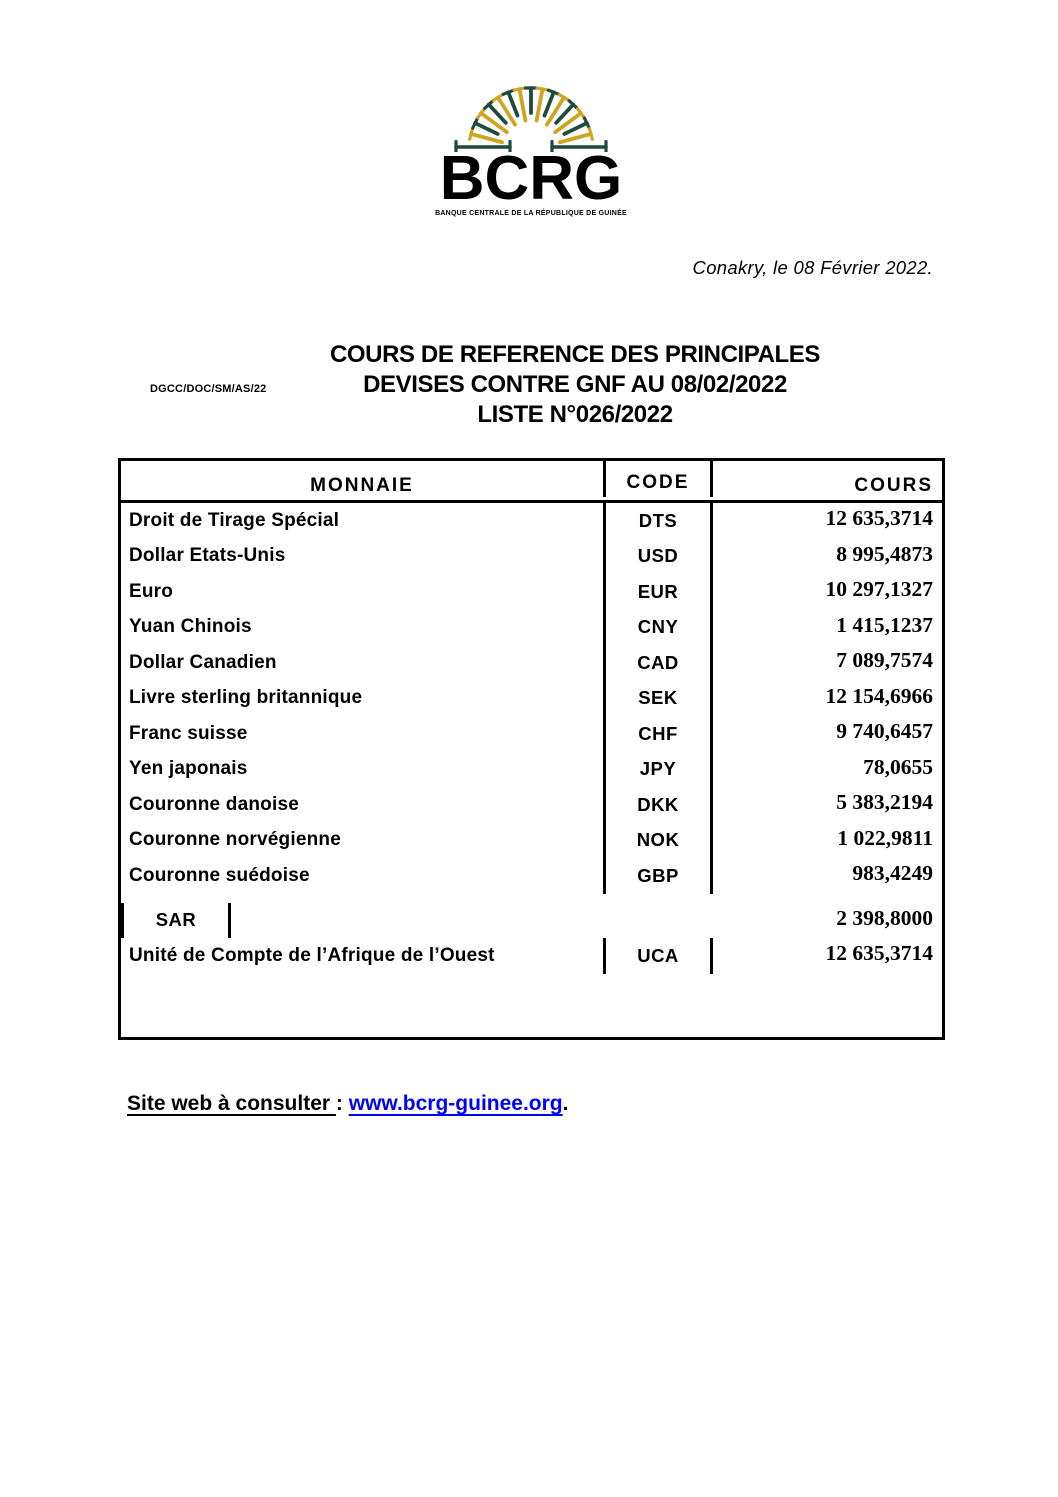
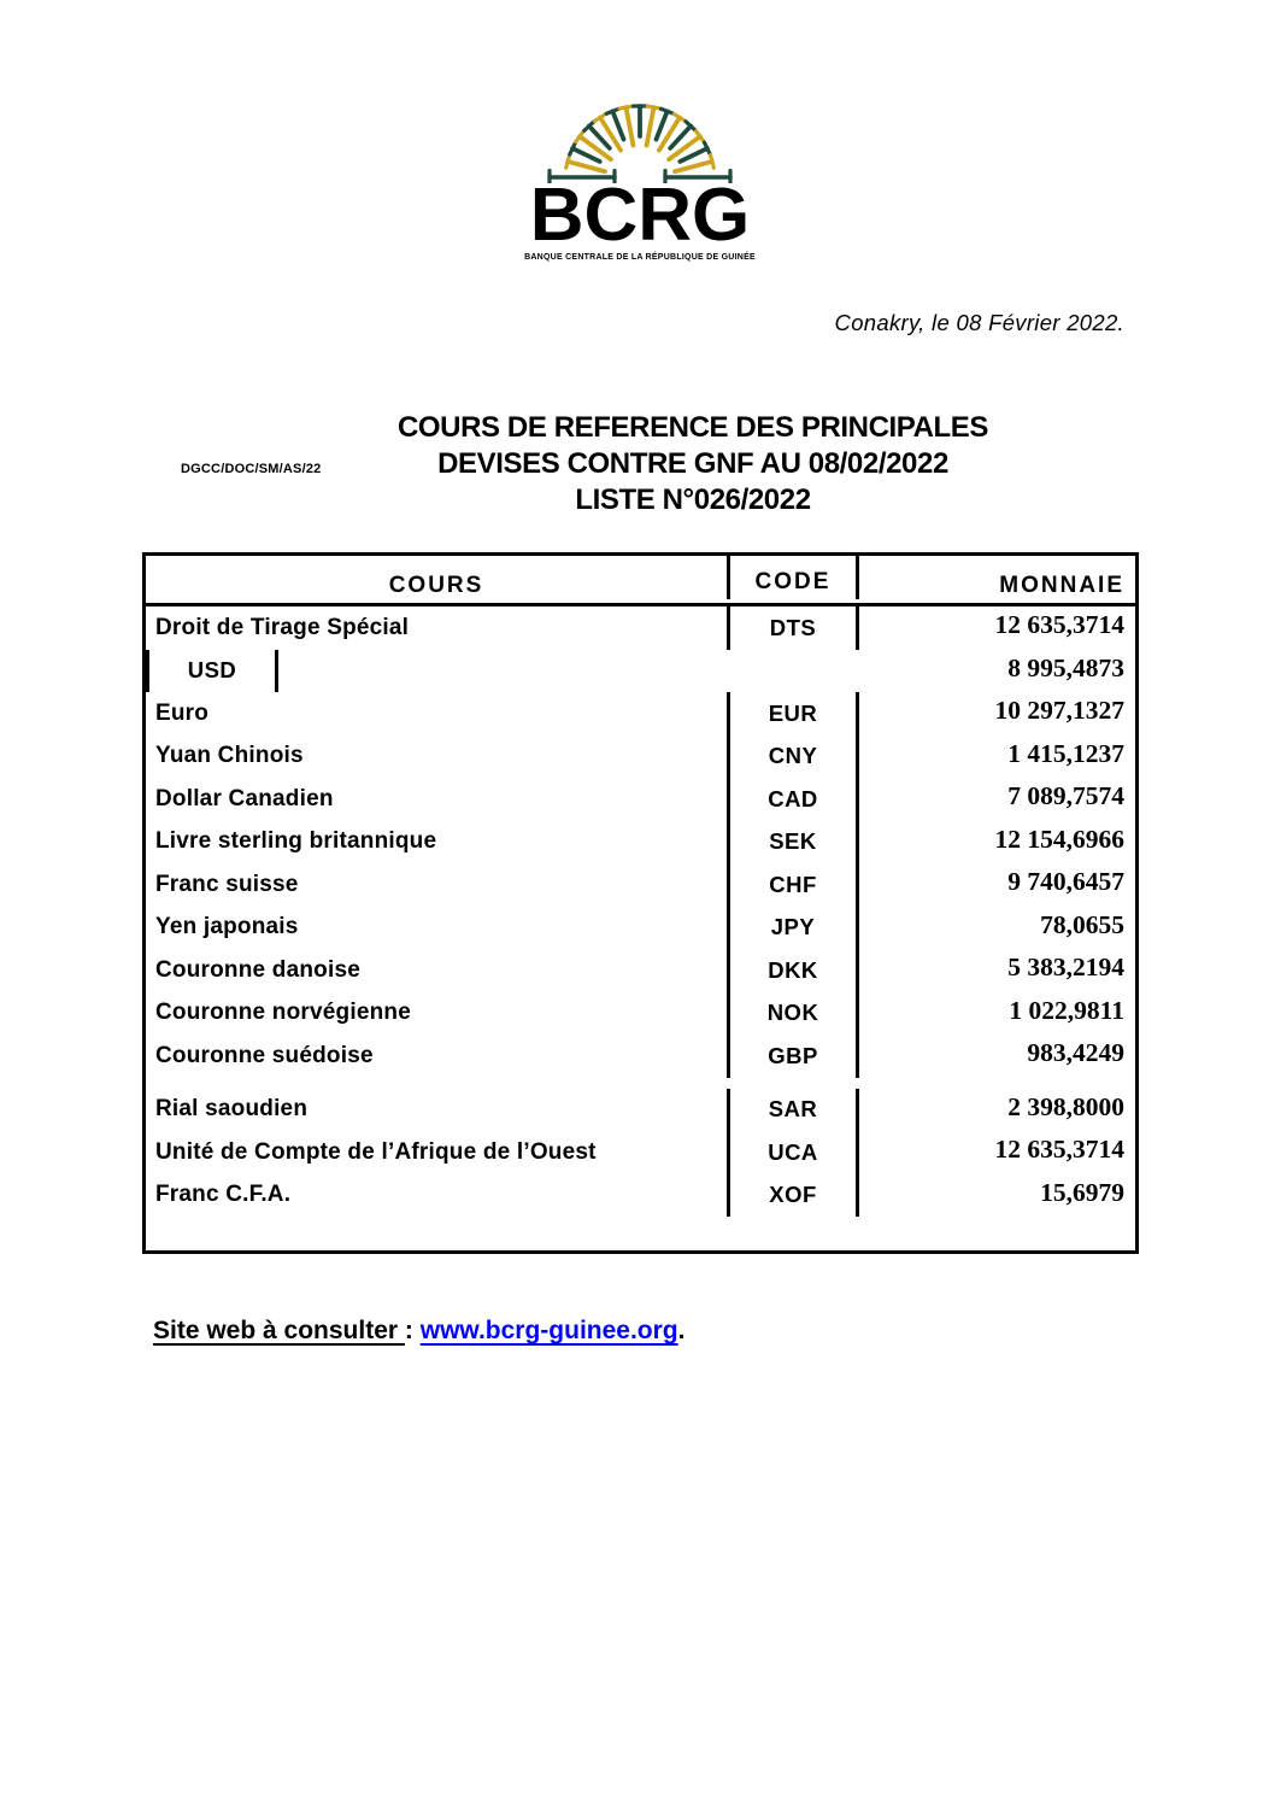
  BCRG
  Conakry, le 08 Février 2022.
  DGCC/DOC/SM/AS/22
  COURS DE REFERENCE DES PRINCIPALES
  DEVISES CONTRE GNF AU 08/02/2022
  LISTE N°026/2022
- MONNAIE
+ COURS
  CODE
- COURS
+ MONNAIE
  Droit de Tirage Spécial
  DTS
  12 635,3714
- Dollar Etats-Unis
  USD
  8 995,4873
  Euro
  EUR
  10 297,1327
  Yuan Chinois
  CNY
  1 415,1237
  Dollar Canadien
  CAD
  7 089,7574
  Livre sterling britannique
  SEK
  12 154,6966
  Franc suisse
  CHF
  9 740,6457
  Yen japonais
  JPY
  78,0655
  Couronne danoise
  DKK
  5 383,2194
  Couronne norvégienne
  NOK
  1 022,9811
  Couronne suédoise
  GBP
  983,4249
+ Rial saoudien
  SAR
  2 398,8000
  Unité de Compte de l’Afrique de l’Ouest
  UCA
  12 635,3714
+ Franc C.F.A.
+ XOF
+ 15,6979
  Site web à consulter : www.bcrg-guinee.org.
